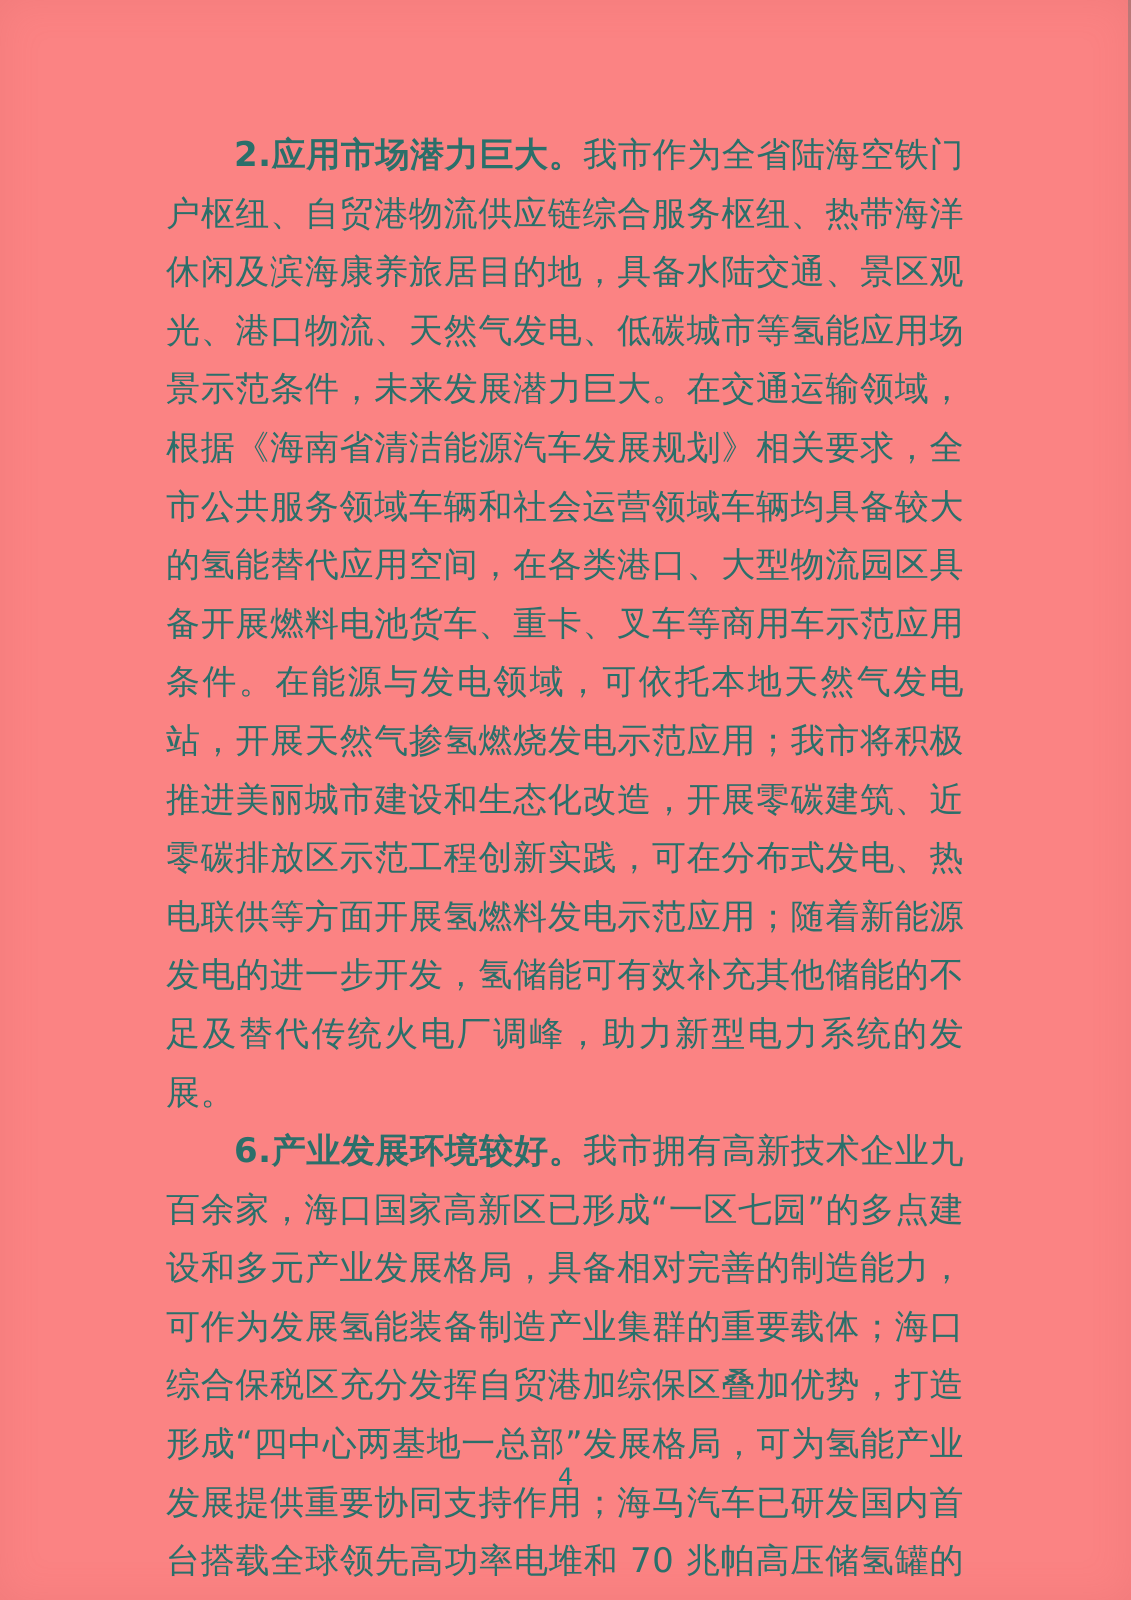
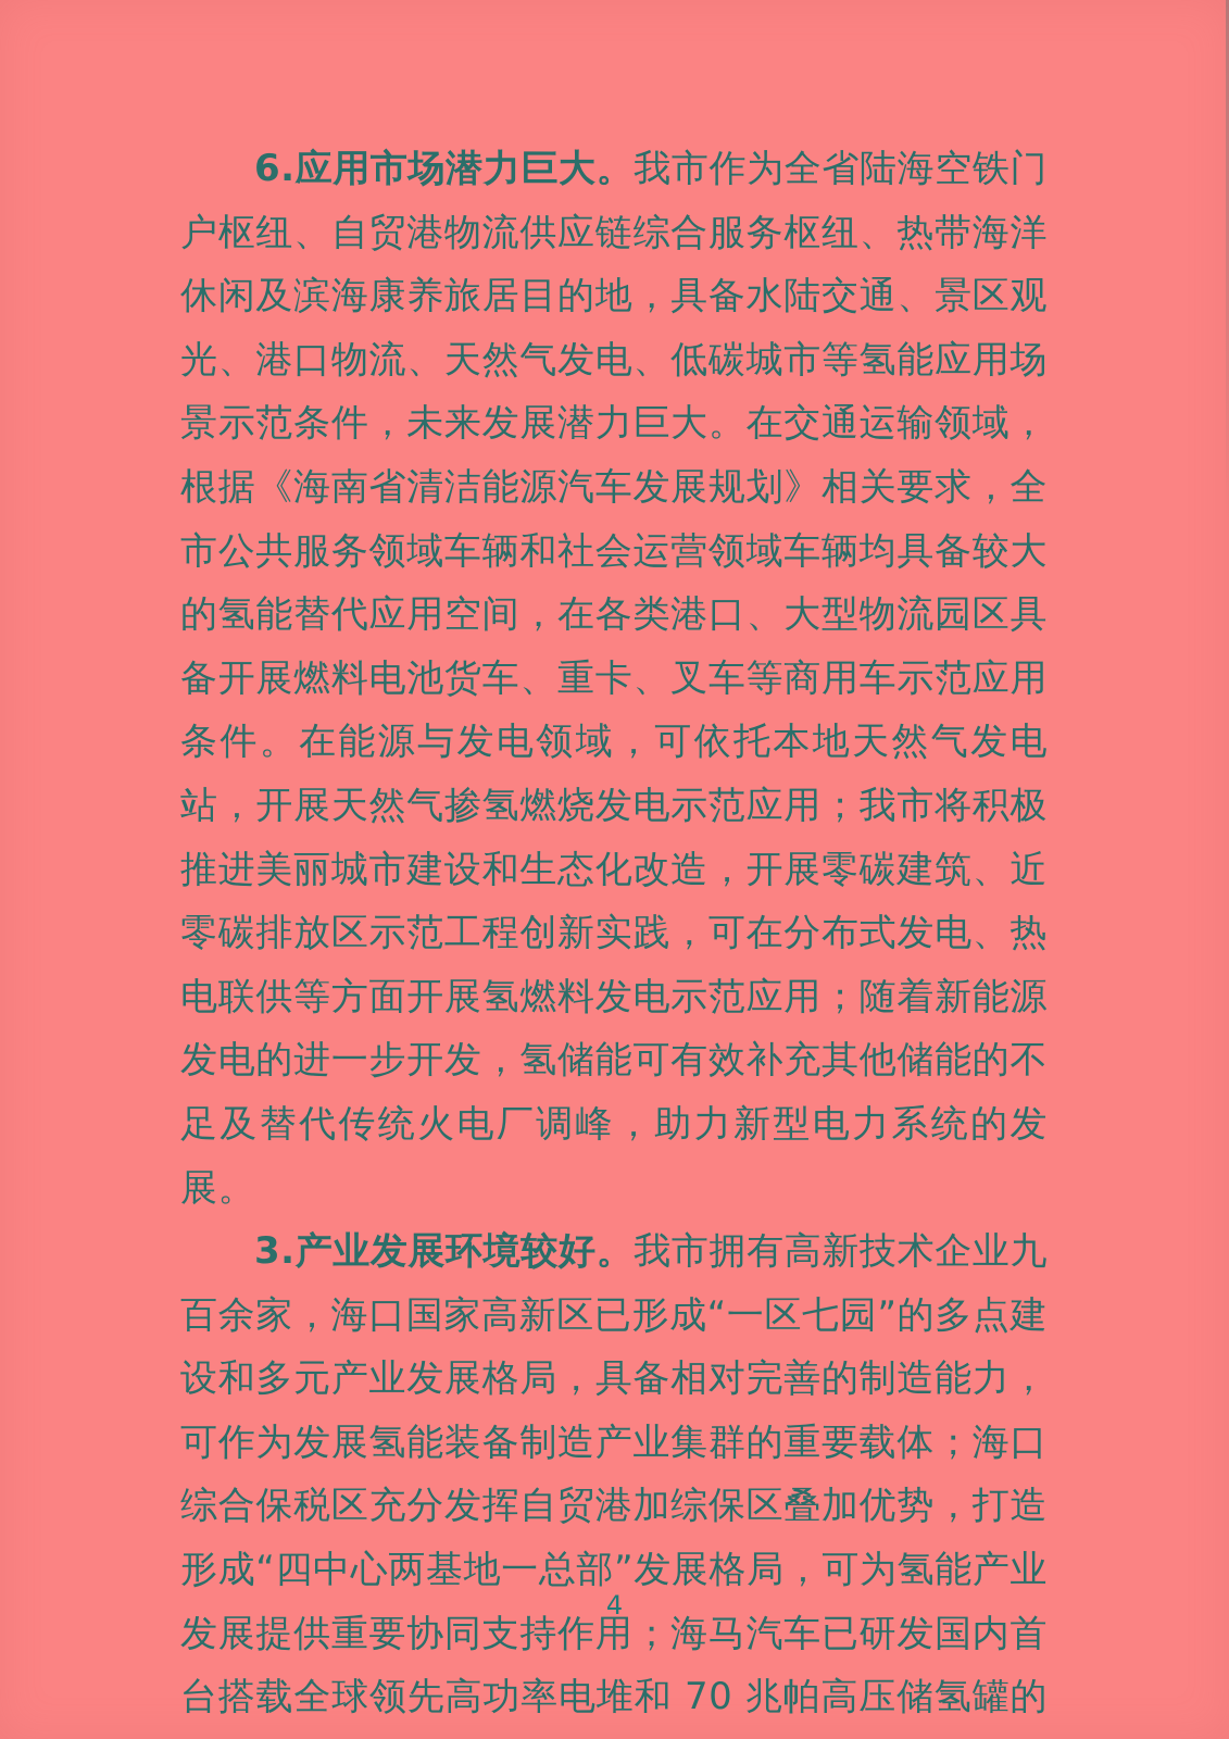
- 2.应用市场潜力巨大。我市作为全省陆海空铁门户枢纽、自贸港物流供应链综合服务枢纽、热带海洋休闲及滨海康养旅居目的地，具备水陆交通、景区观光、港口物流、天然气发电、低碳城市等氢能应用场景示范条件，未来发展潜力巨大。在交通运输领域，根据《海南省清洁能源汽车发展规划》相关要求，全市公共服务领域车辆和社会运营领域车辆均具备较大的氢能替代应用空间，在各类港口、大型物流园区具备开展燃料电池货车、重卡、叉车等商用车示范应用条件。在能源与发电领域，可依托本地天然气发电站，开展天然气掺氢燃烧发电示范应用；我市将积极推进美丽城市建设和生态化改造，开展零碳建筑、近零碳排放区示范工程创新实践，可在分布式发电、热电联供等方面开展氢燃料发电示范应用；随着新能源发电的进一步开发，氢储能可有效补充其他储能的不足及替代传统火电厂调峰，助力新型电力系统的发展。
+ 6.应用市场潜力巨大。我市作为全省陆海空铁门户枢纽、自贸港物流供应链综合服务枢纽、热带海洋休闲及滨海康养旅居目的地，具备水陆交通、景区观光、港口物流、天然气发电、低碳城市等氢能应用场景示范条件，未来发展潜力巨大。在交通运输领域，根据《海南省清洁能源汽车发展规划》相关要求，全市公共服务领域车辆和社会运营领域车辆均具备较大的氢能替代应用空间，在各类港口、大型物流园区具备开展燃料电池货车、重卡、叉车等商用车示范应用条件。在能源与发电领域，可依托本地天然气发电站，开展天然气掺氢燃烧发电示范应用；我市将积极推进美丽城市建设和生态化改造，开展零碳建筑、近零碳排放区示范工程创新实践，可在分布式发电、热电联供等方面开展氢燃料发电示范应用；随着新能源发电的进一步开发，氢储能可有效补充其他储能的不足及替代传统火电厂调峰，助力新型电力系统的发展。
- 6.产业发展环境较好。我市拥有高新技术企业九百余家，海口国家高新区已形成“一区七园”的多点建设和多元产业发展格局，具备相对完善的制造能力，可作为发展氢能装备制造产业集群的重要载体；海口综合保税区充分发挥自贸港加综保区叠加优势，打造形成“四中心两基地一总部”发展格局，可为氢能产业发展提供重要协同支持作用；海马汽车已研发国内首台搭载全球领先高功率电堆和 70 兆帕高压储氢罐的
+ 3.产业发展环境较好。我市拥有高新技术企业九百余家，海口国家高新区已形成“一区七园”的多点建设和多元产业发展格局，具备相对完善的制造能力，可作为发展氢能装备制造产业集群的重要载体；海口综合保税区充分发挥自贸港加综保区叠加优势，打造形成“四中心两基地一总部”发展格局，可为氢能产业发展提供重要协同支持作用；海马汽车已研发国内首台搭载全球领先高功率电堆和 70 兆帕高压储氢罐的
  4
